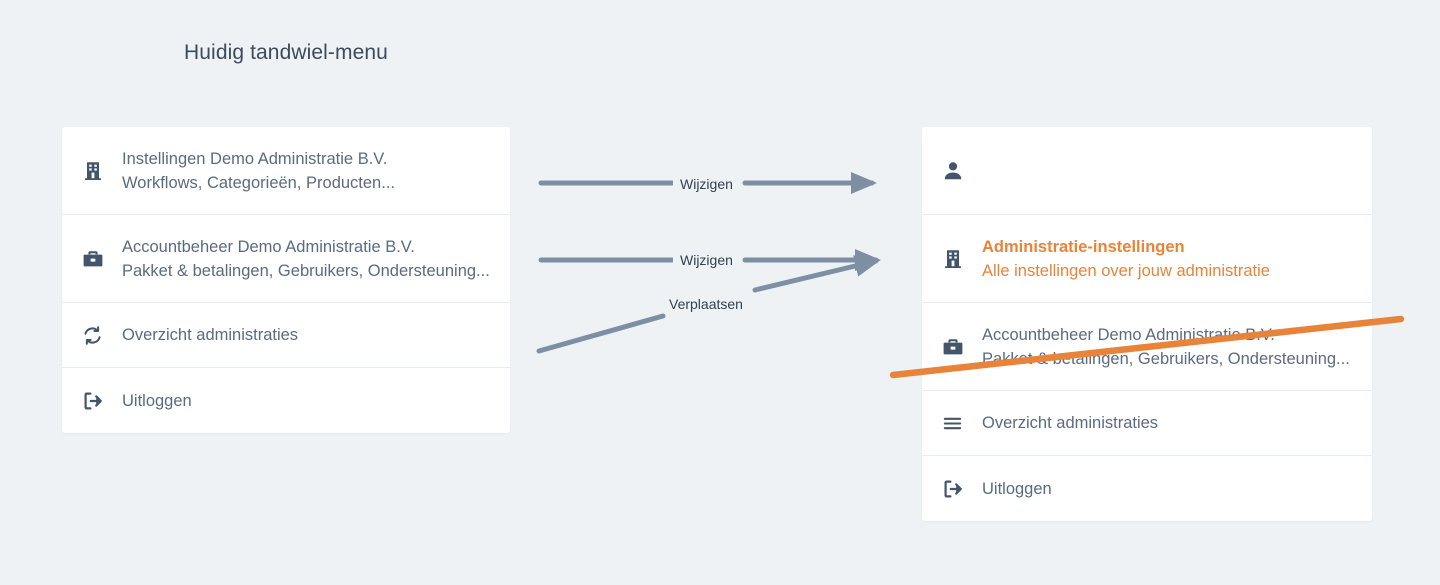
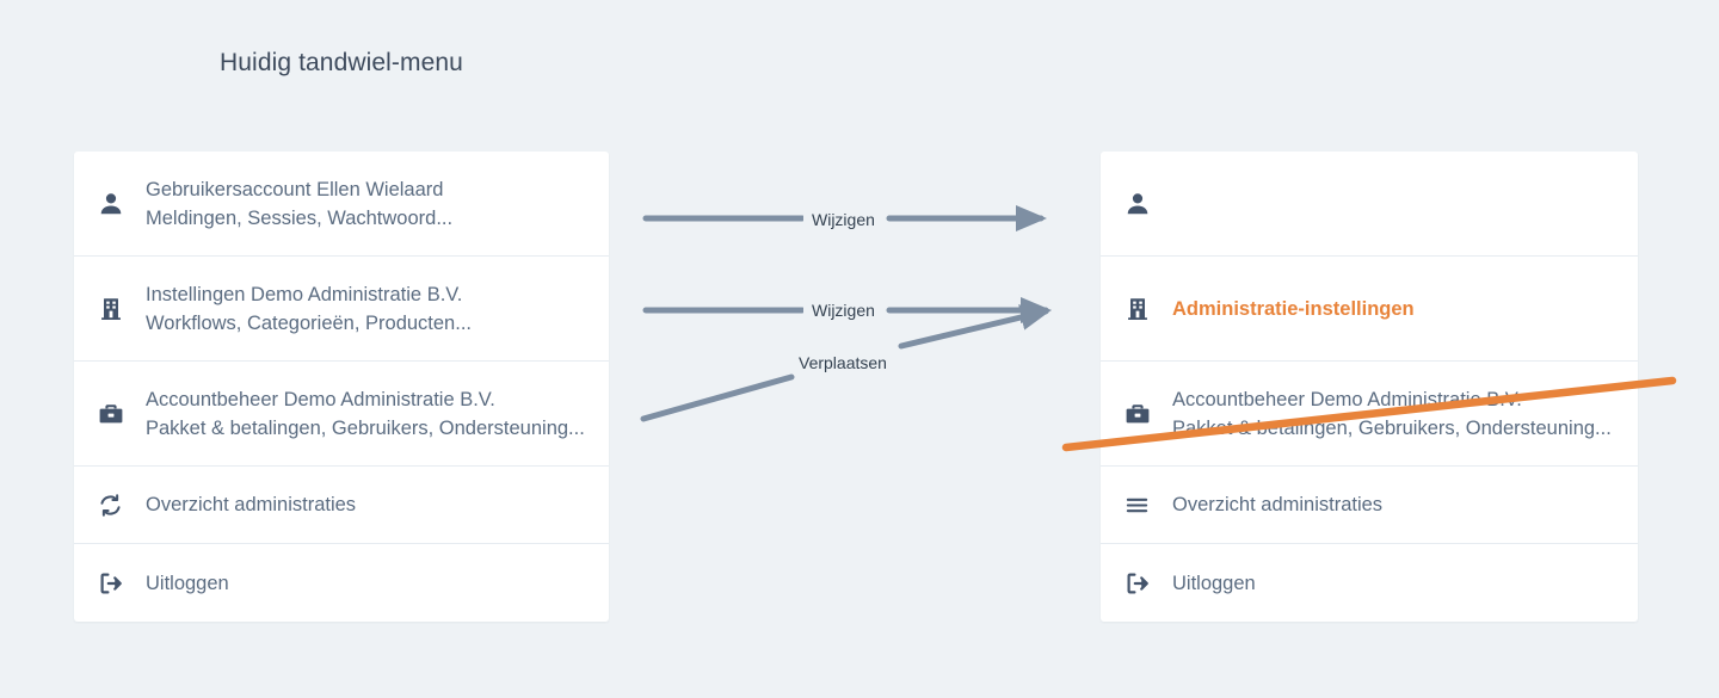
  Huidig tandwiel-menu
+ Gebruikersaccount Ellen Wielaard
+ Meldingen, Sessies, Wachtwoord...
  Instellingen Demo Administratie B.V.
  Workflows, Categorieën, Producten...
  Accountbeheer Demo Administratie B.V.
  Pakket & betalingen, Gebruikers, Ondersteuning...
  Overzicht administraties
  Uitloggen
  Administratie-instellingen
- Alle instellingen over jouw administratie
  Accountbeheer Demo Administrati
  Paktalingen, Gebruikers, Ondersteuning...
  Overzicht administraties
  Uitloggen
  Wijzigen
  Wijzigen
  Verplaatsen
